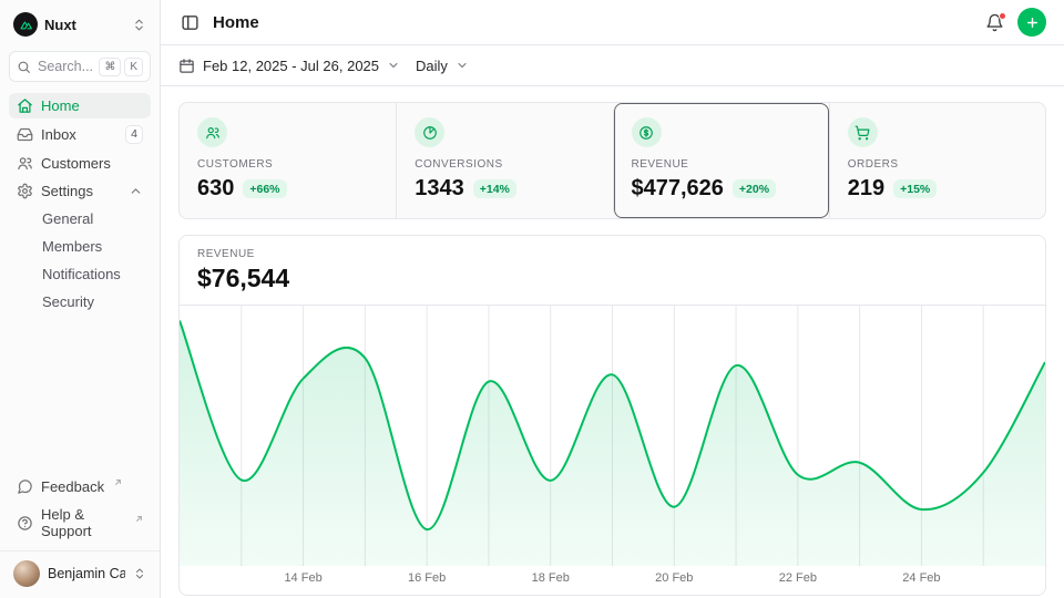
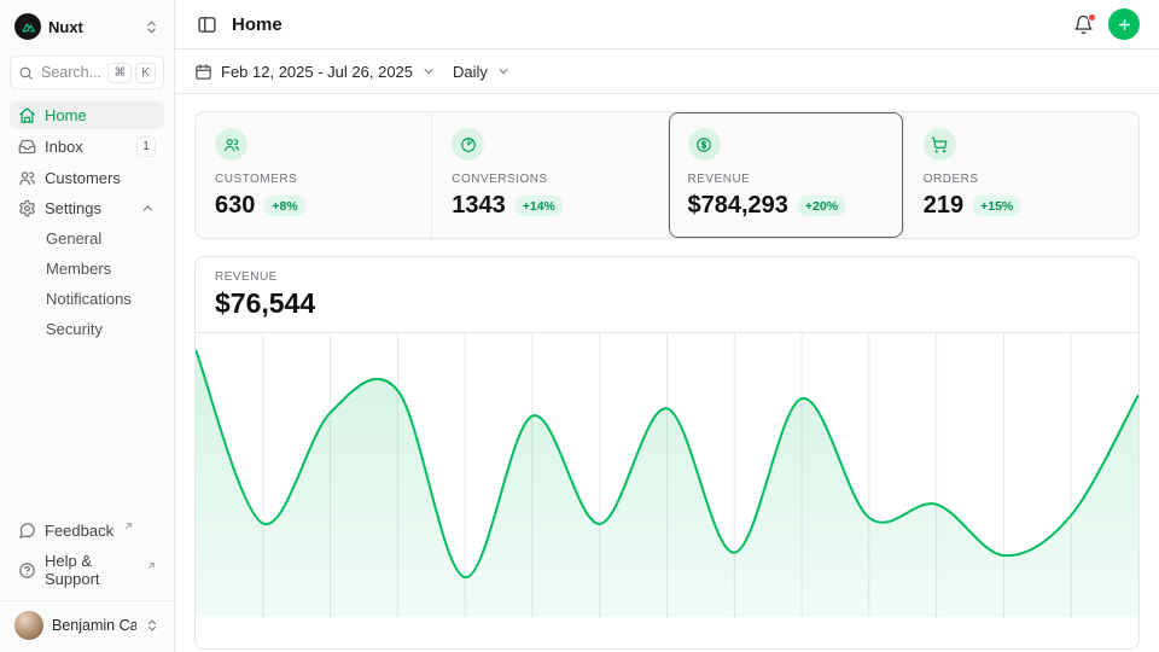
  Nuxt
  Search...
  ⌘
  K
  Home
  Inbox
- 4
+ 1
  Customers
  Settings
  General
  Members
  Notifications
  Security
  Feedback
  Help & Support
  Benjamin Ca
  Home
  Feb 12, 2025 - Jul 26, 2025
  Daily
  CUSTOMERS
  630
- +66%
+ +8%
  CONVERSIONS
  1343
  +14%
  REVENUE
- $477,626
+ $784,293
  +20%
  ORDERS
  219
  +15%
  REVENUE
  $76,544
- 14 Feb
- 16 Feb
- 18 Feb
- 20 Feb
- 22 Feb
- 24 Feb
